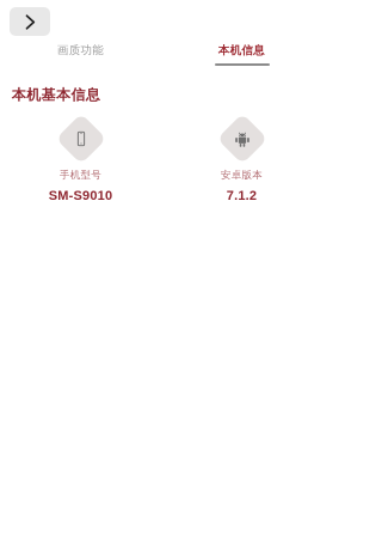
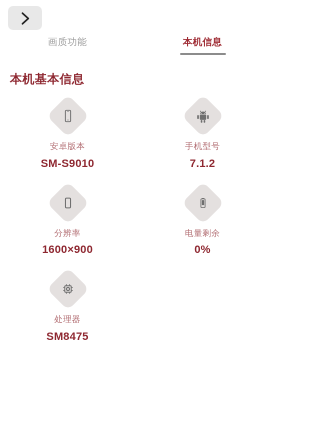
  画质功能
  本机信息
  本机基本信息
- 手机型号
+ 安卓版本
  SM-S9010
- 安卓版本
+ 手机型号
  7.1.2
+ 分辨率
+ 1600×900
+ 电量剩余
+ 0%
+ 处理器
+ SM8475
